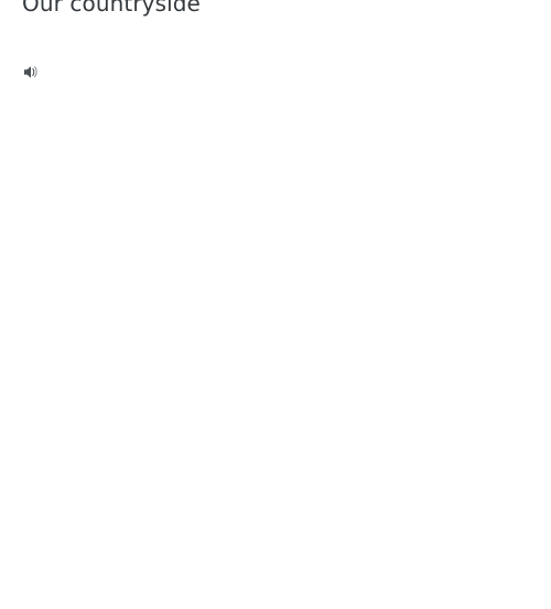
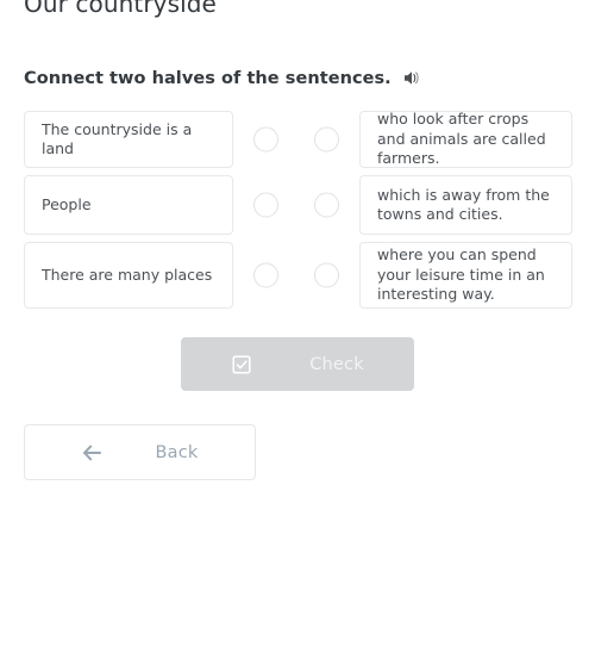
  Our countryside
+ Connect two halves of the sentences.
+ The countryside is a land
+ People
+ There are many places
+ who look after crops and animals are called farmers.
+ which is away from the towns and cities.
+ where you can spend your leisure time in an interesting way.
+ Check
+ Back
